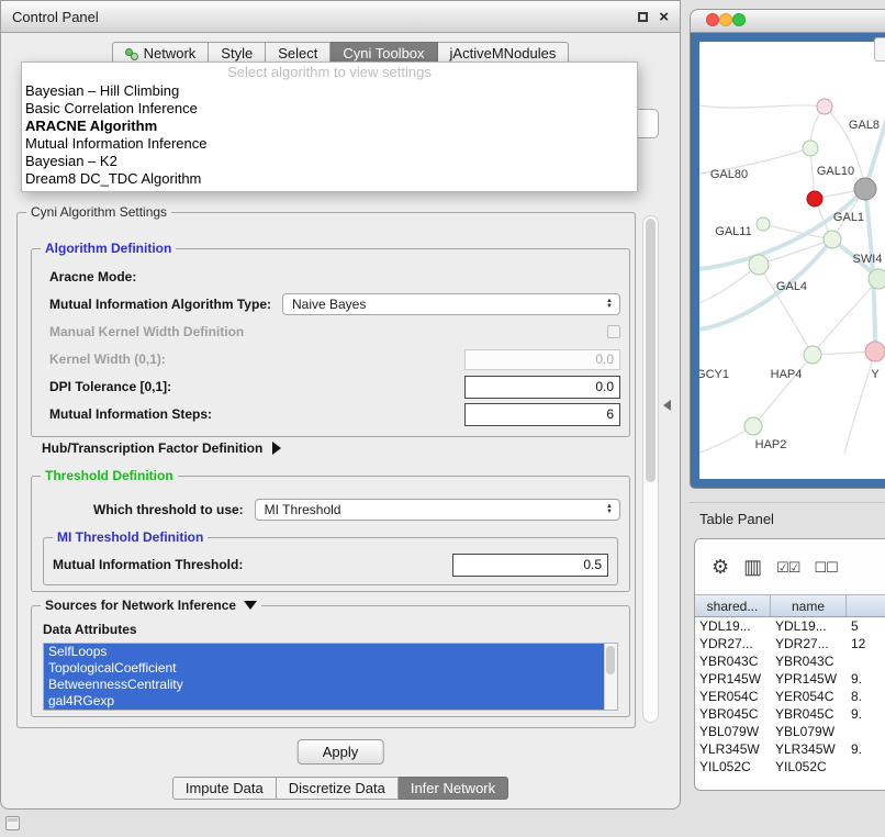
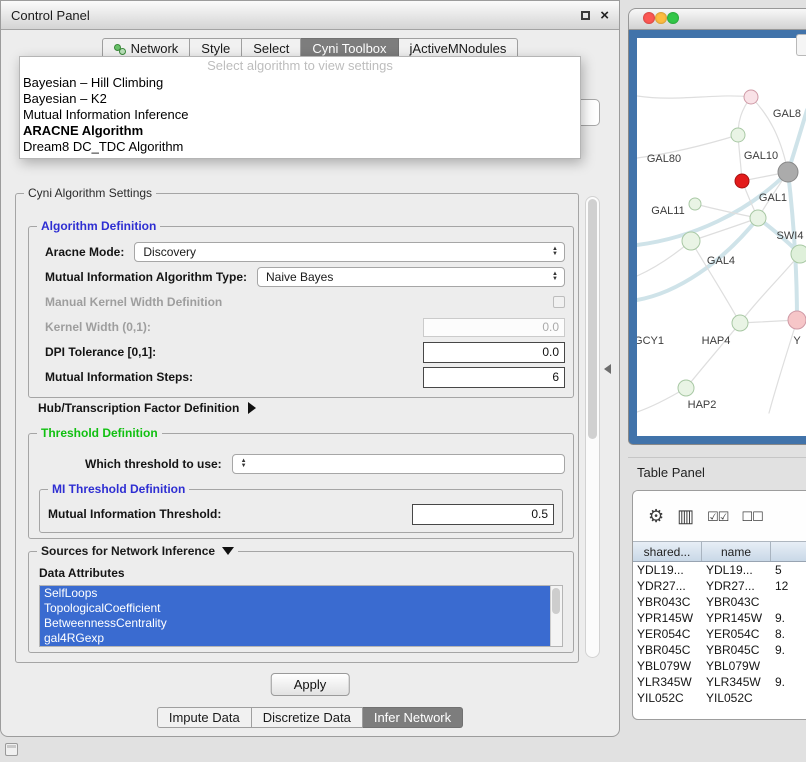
  Control Panel
  Network
  Style
  Select
  Cyni Toolbox
  jActiveMNodules
  Select algorithm to view settings
  Bayesian – Hill Climbing
- Basic Correlation Inference
- ARACNE Algorithm
+ Bayesian – K2
  Mutual Information Inference
- Bayesian – K2
+ ARACNE Algorithm
  Dream8 DC_TDC Algorithm
  Cyni Algorithm Settings
  Algorithm Definition
  Aracne Mode:
+ Discovery
  Mutual Information Algorithm Type:
  Naive Bayes
  Manual Kernel Width Definition
  Kernel Width (0,1):
  0.0
  DPI Tolerance [0,1]:
  0.0
  Mutual Information Steps:
  6
  Hub/Transcription Factor Definition
  Threshold Definition
  Which threshold to use:
- MI Threshold
  MI Threshold Definition
  Mutual Information Threshold:
  0.5
  Sources for Network Inference
  Data Attributes
  SelfLoops
  TopologicalCoefficient
  BetweennessCentrality
  gal4RGexp
  Apply
  Impute Data
  Discretize Data
  Infer Network
  GAL8
  GAL80
  GAL10
  GAL11
  GAL1
  SWI4
  GAL4
  GCY1
  HAP4
  Y
  HAP2
  Table Panel
  ⚙
  ▥
  ☑☑
  ☐☐
  shared...
  name
  YDL19...
  YDL19...
  5
  YDR27...
  YDR27...
  12
  YBR043C
  YBR043C
  YPR145W
  YPR145W
  9.
  YER054C
  YER054C
  8.
  YBR045C
  YBR045C
  9.
  YBL079W
  YBL079W
  YLR345W
  YLR345W
  9.
  YIL052C
  YIL052C
